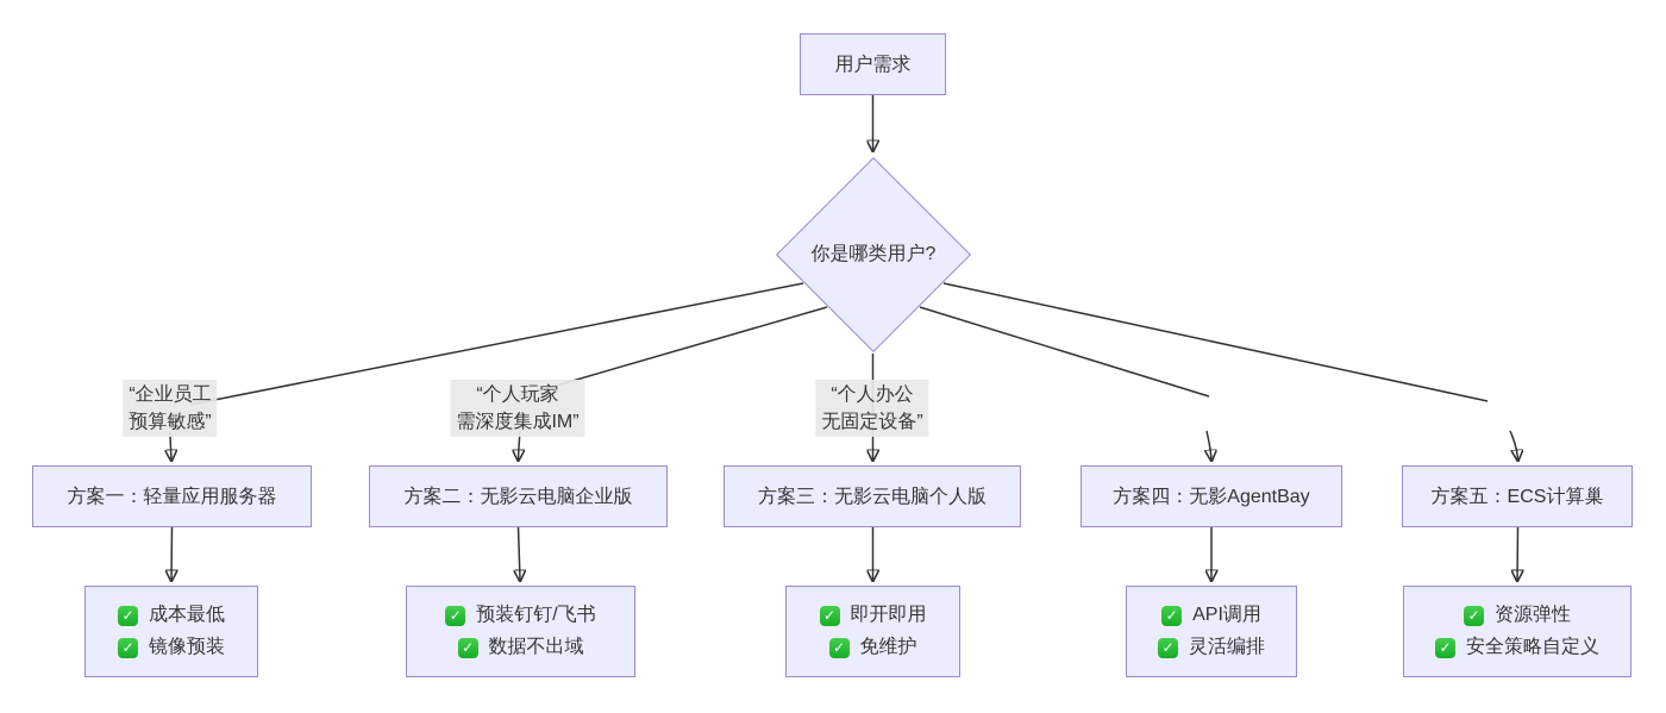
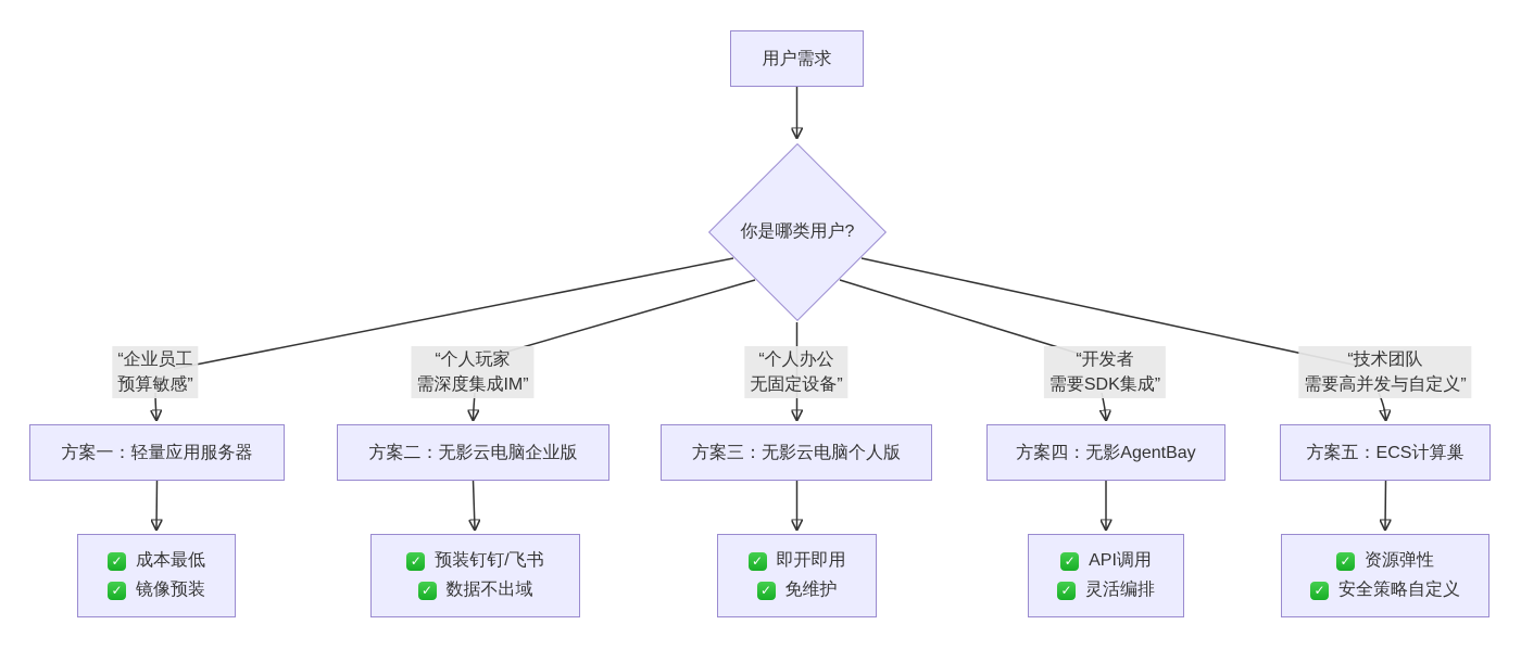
  用户需求
  你是哪类用户?
  “企业员工
  预算敏感”
  “个人玩家
  需深度集成IM”
  “个人办公
  无固定设备”
+ “开发者
+ 需要SDK集成”
+ “技术团队
+ 需要高并发与自定义”
  方案一：轻量应用服务器
  方案二：无影云电脑企业版
  方案三：无影云电脑个人版
  方案四：无影AgentBay
  方案五：ECS计算巢
  ✓
  成本最低
  ✓
  镜像预装
  ✓
  预装钉钉/飞书
  ✓
  数据不出域
  ✓
  即开即用
  ✓
  免维护
  ✓
  API调用
  ✓
  灵活编排
  ✓
  资源弹性
  ✓
  安全策略自定义
